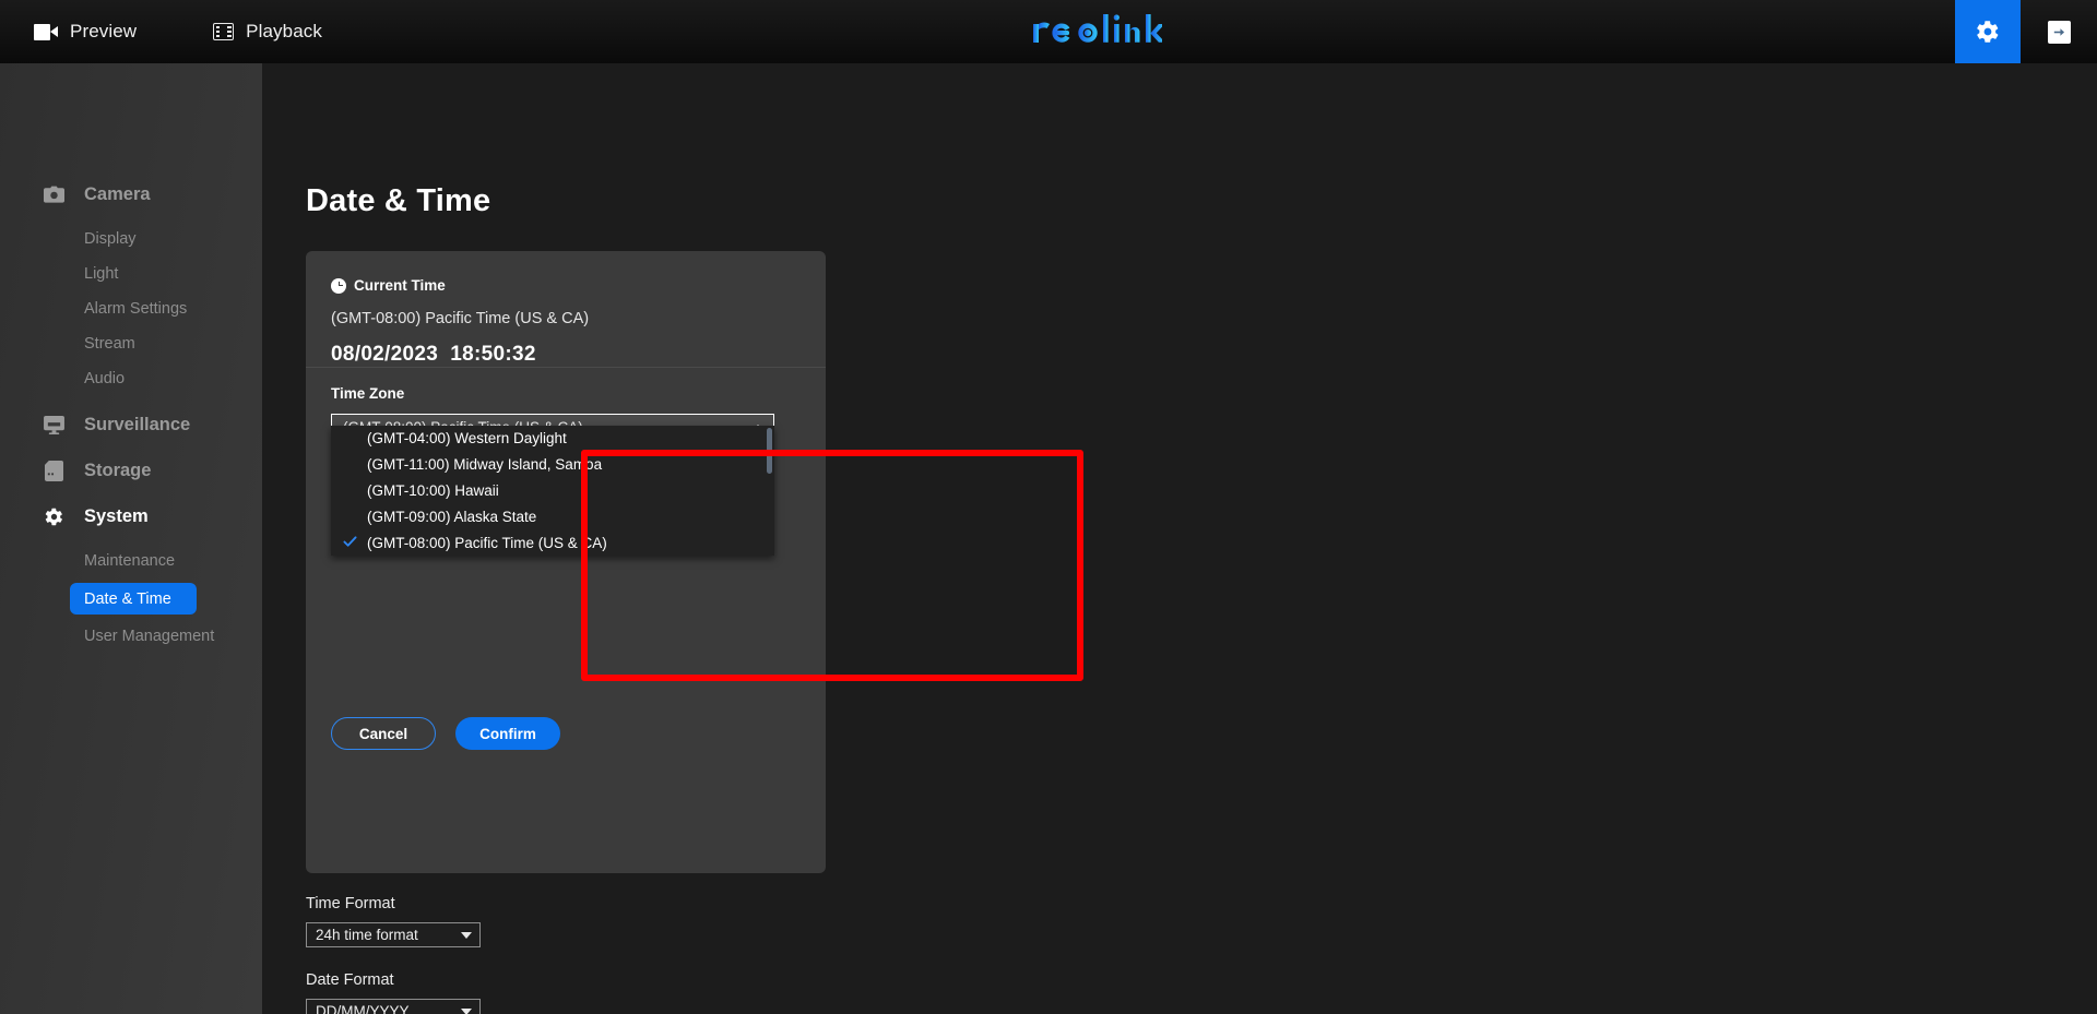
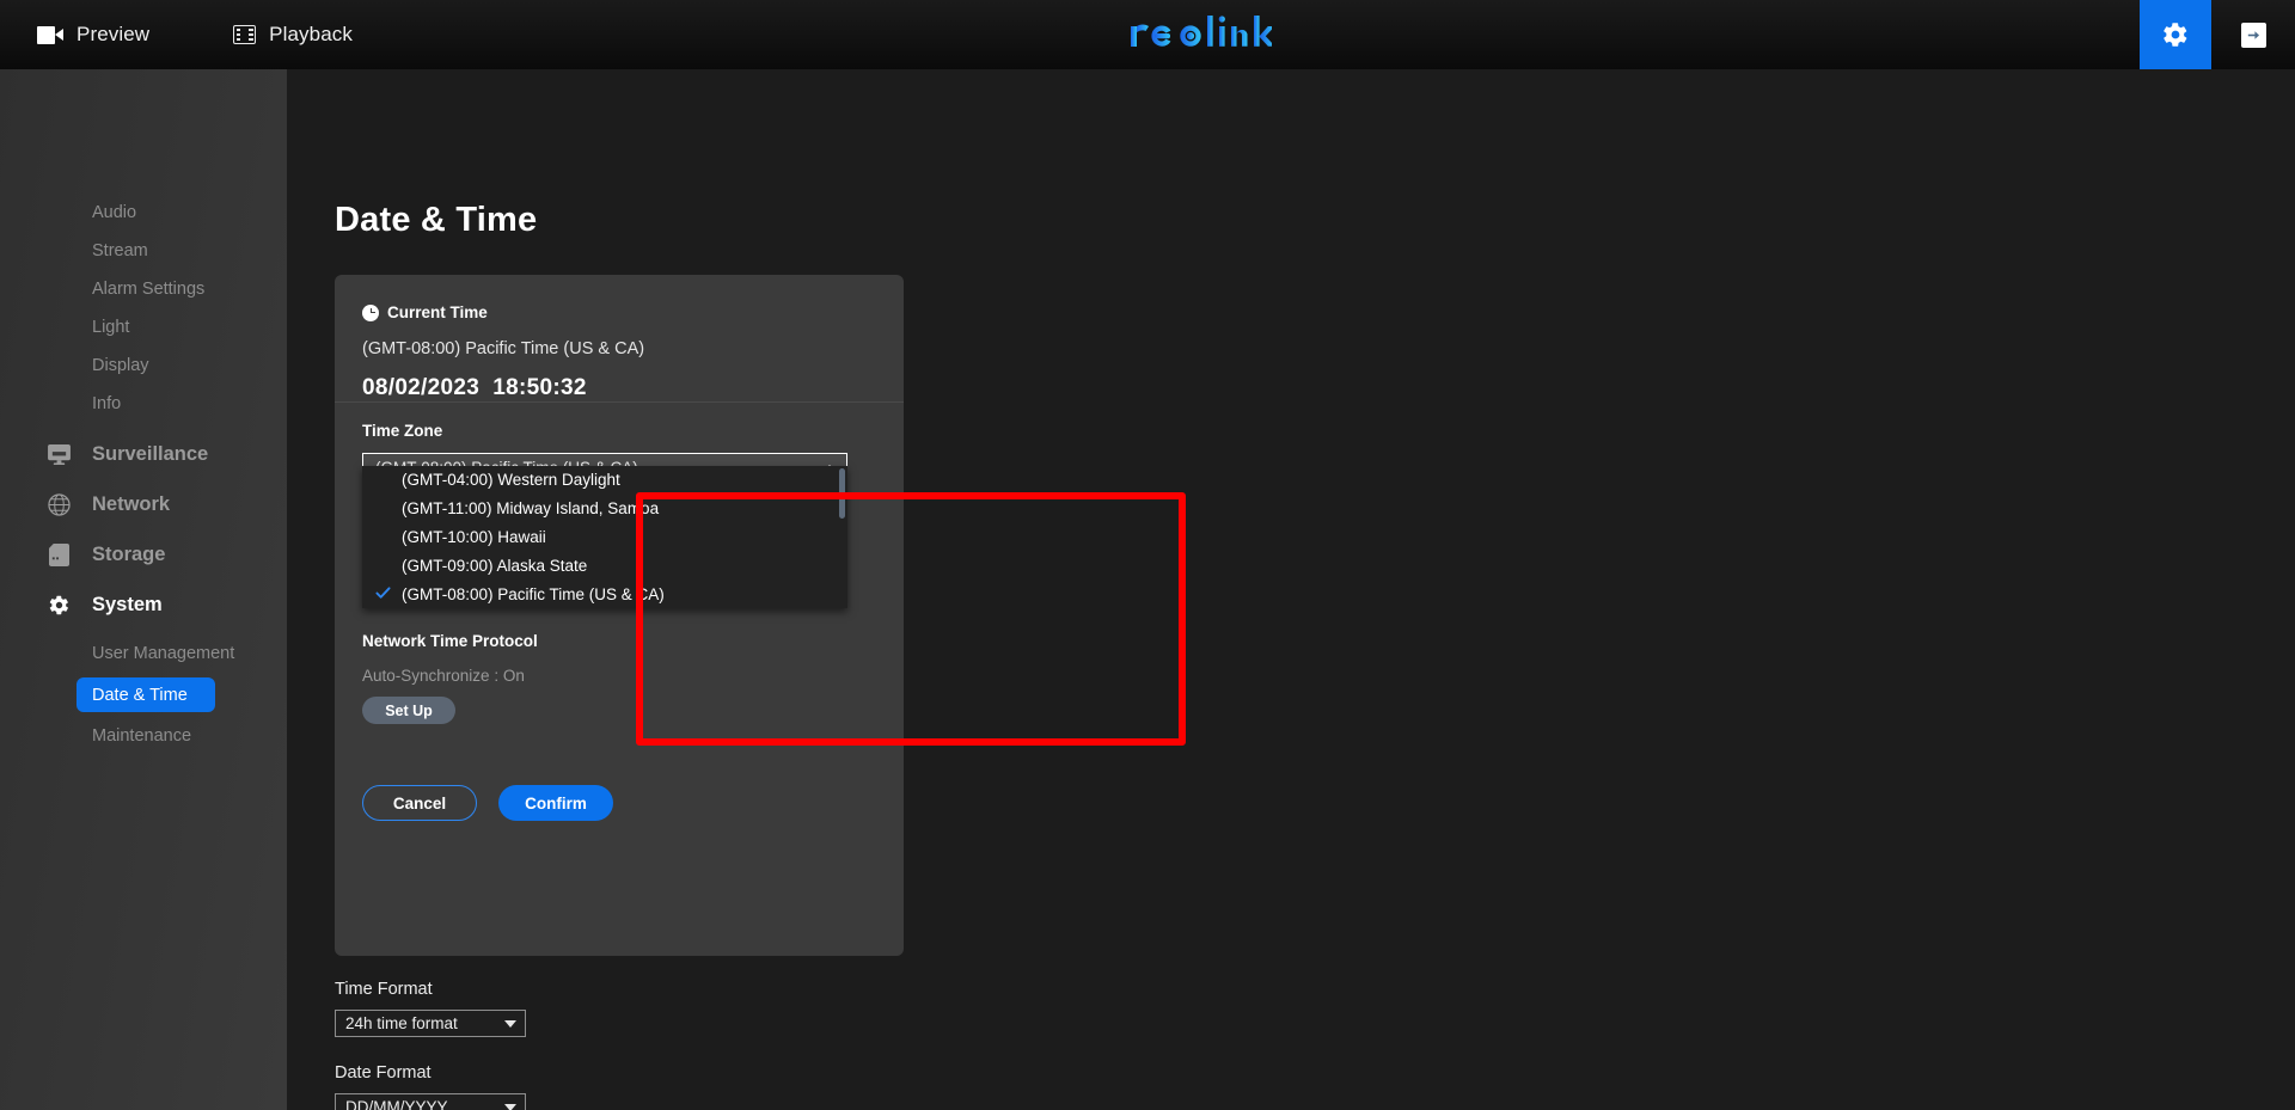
  Preview
  Playback
- Camera
- Display
+ Audio
- Light
+ Stream
  Alarm Settings
- Stream
+ Light
- Audio
+ Display
+ Info
  Surveillance
+ Network
  Storage
  System
- Maintenance
+ User Management
  Date & Time
- User Management
+ Maintenance
  Date & Time
  Current Time
  (GMT-08:00) Pacific Time (US & CA)
  08/02/2023 18:50:32
  Time Zone
  (GMT-04:00) Western Daylight
  (GMT-11:00) Midway Island, Samoa
  (GMT-10:00) Hawaii
  (GMT-09:00) Alaska State
  (GMT-08:00) Pacific Time (US & CA)
+ Network Time Protocol
+ Auto-Synchronize : On
+ Set Up
  Cancel
  Confirm
  Time Format
  24h time format
  Date Format
  DD/MM/YYYY
